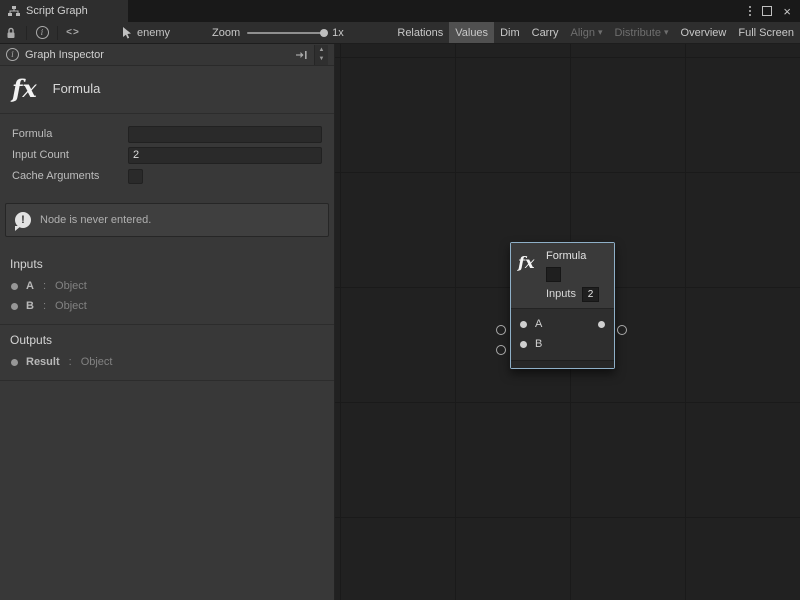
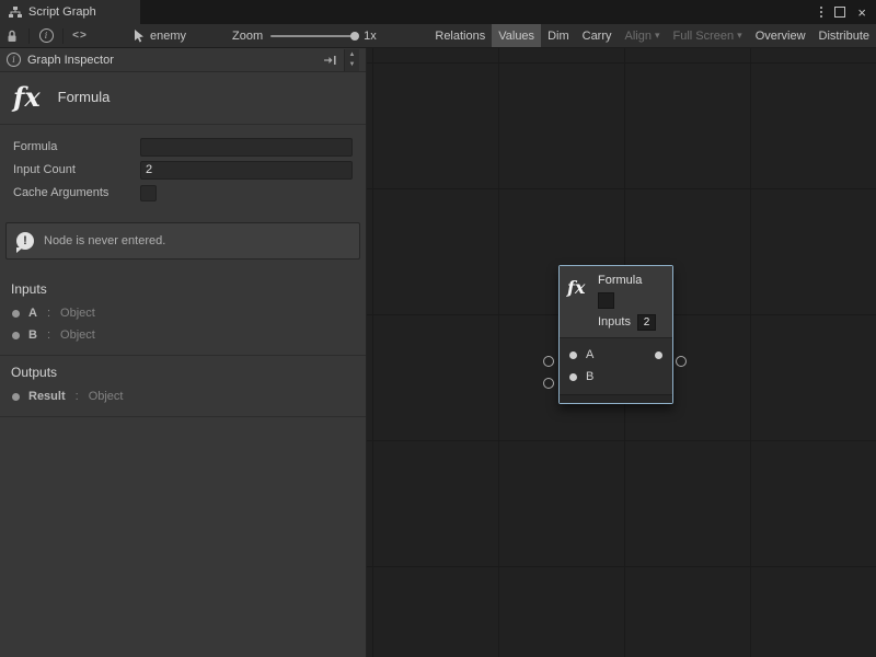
  Script Graph
  ×
  i
  <>
  enemy
  Zoom
  1x
  Relations
  Values
  Dim
  Carry
  Align
  ▾
- Distribute
+ Full Screen
  ▾
  Overview
- Full Screen
+ Distribute
  i
  Graph Inspector
  fx
  Formula
  Formula
  Input Count
  2
  Cache Arguments
  !
  Node is never entered.
  Inputs
  A
  :
  Object
  B
  :
  Object
  Outputs
  Result
  :
  Object
  fx
  Formula
  Inputs
  2
  A
  B
